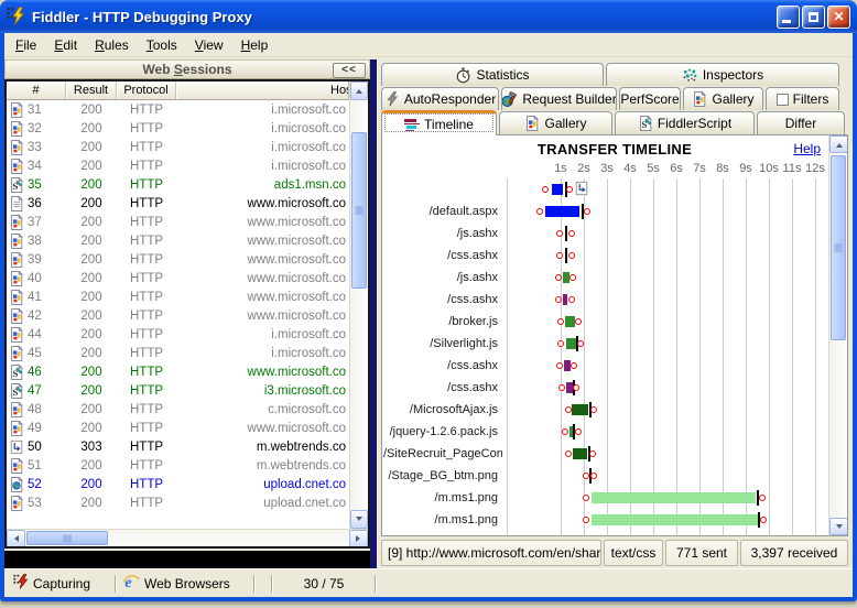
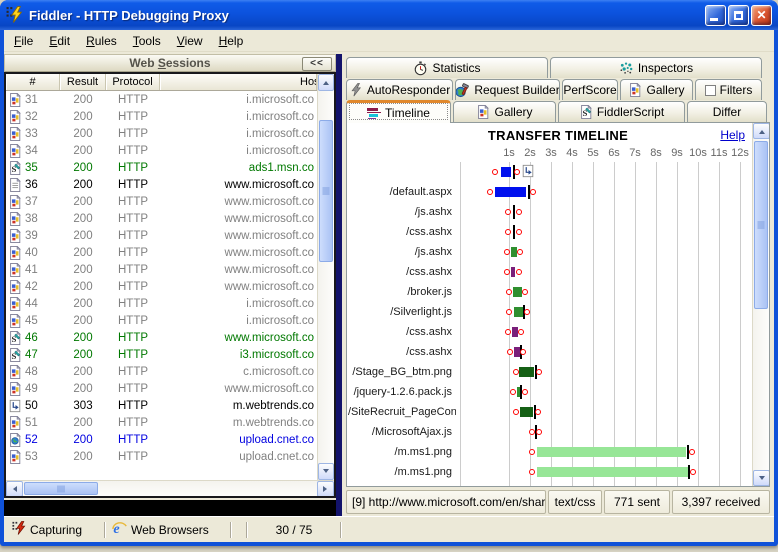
  Fiddler - HTTP Debugging Proxy
  ✕
  File
  Edit
  Rules
  Tools
  View
  Help
  Web Sessions
  <<
  #
  Result
  Protocol
  31
  200
  HTTP
  i.microsoft.co
  32
  200
  HTTP
  i.microsoft.co
  33
  200
  HTTP
  i.microsoft.co
  34
  200
  HTTP
  i.microsoft.co
  S
  35
  200
  HTTP
  ads1.msn.co
  36
  200
  HTTP
  www.microsoft.co
  37
  200
  HTTP
  www.microsoft.co
  38
  200
  HTTP
  www.microsoft.co
  39
  200
  HTTP
  www.microsoft.co
  40
  200
  HTTP
  www.microsoft.co
  41
  200
  HTTP
  www.microsoft.co
  42
  200
  HTTP
  www.microsoft.co
  44
  200
  HTTP
  i.microsoft.co
  45
  200
  HTTP
  i.microsoft.co
  S
  46
  200
  HTTP
  www.microsoft.co
  S
  47
  200
  HTTP
  i3.microsoft.co
  48
  200
  HTTP
  c.microsoft.co
  49
  200
  HTTP
  www.microsoft.co
  50
  303
  HTTP
  m.webtrends.co
  51
  200
  HTTP
  m.webtrends.co
  52
  200
  HTTP
  upload.cnet.co
  53
  200
  HTTP
  upload.cnet.co
  Statistics
  Inspectors
  AutoResponder
  Request Builder
  PerfScore
  Gallery
  Filters
  Timeline
  Gallery
  S
  FiddlerScript
  Differ
  TRANSFER TIMELINE
  Help
  1s
  2s
  3s
  4s
  5s
  6s
  7s
  8s
  9s
  10s
  11s
  12s
  /default.aspx
  /js.ashx
  /css.ashx
  /js.ashx
  /css.ashx
  /broker.js
  /Silverlight.js
  /css.ashx
  /css.ashx
- /MicrosoftAjax.js
+ /Stage_BG_btm.png
  /jquery-1.2.6.pack.js
- /Stage_BG_btm.png
+ /MicrosoftAjax.js
  /m.ms1.png
  /m.ms1.png
  [9] http://www.microsoft.com/en/shar
  text/css
  771 sent
  3,397 received
  Capturing
  e
  Web Browsers
  30 / 75
